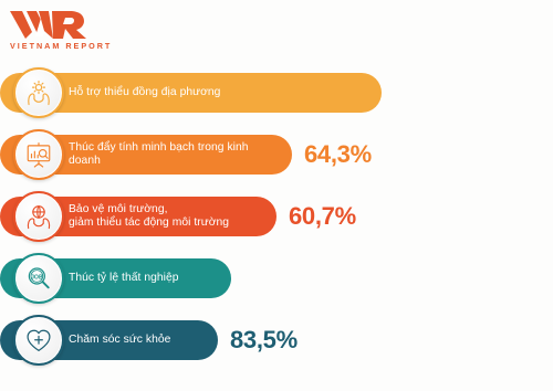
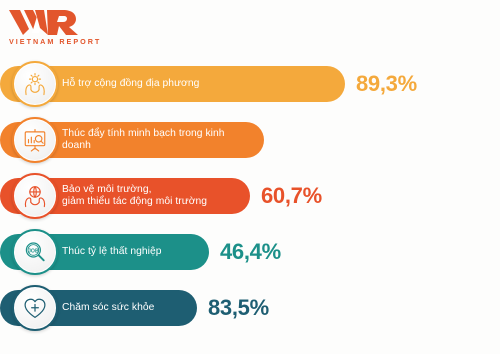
  VIETNAM REPORT
- Hỗ trợ thiểu đồng địa phương
+ Hỗ trợ cộng đồng địa phương
+ 89,3%
  Thúc đẩy tính minh bạch trong kinh doanh
- 64,3%
  Bảo vệ môi trường,
  giảm thiểu tác động môi trường
  60,7%
  Thúc tỷ lệ thất nghiệp
+ 46,4%
  Chăm sóc sức khỏe
  83,5%
